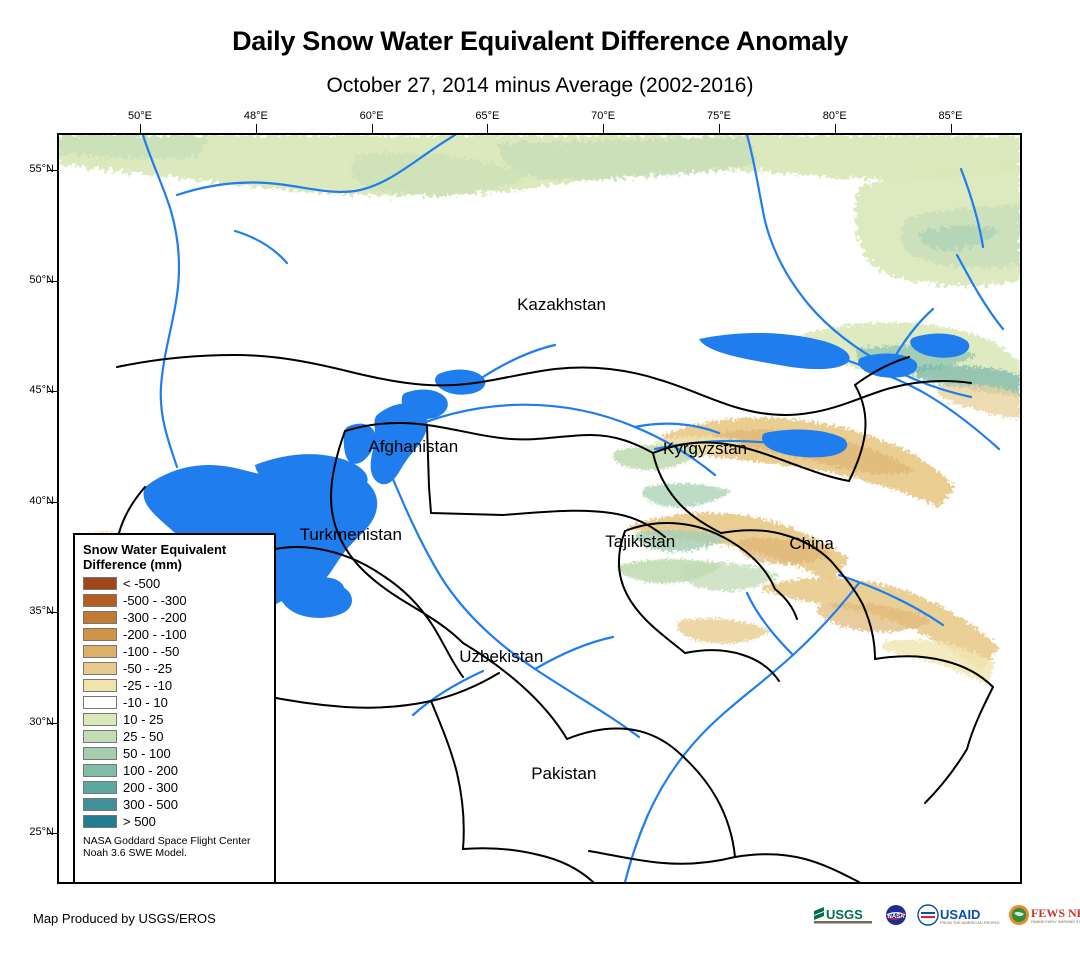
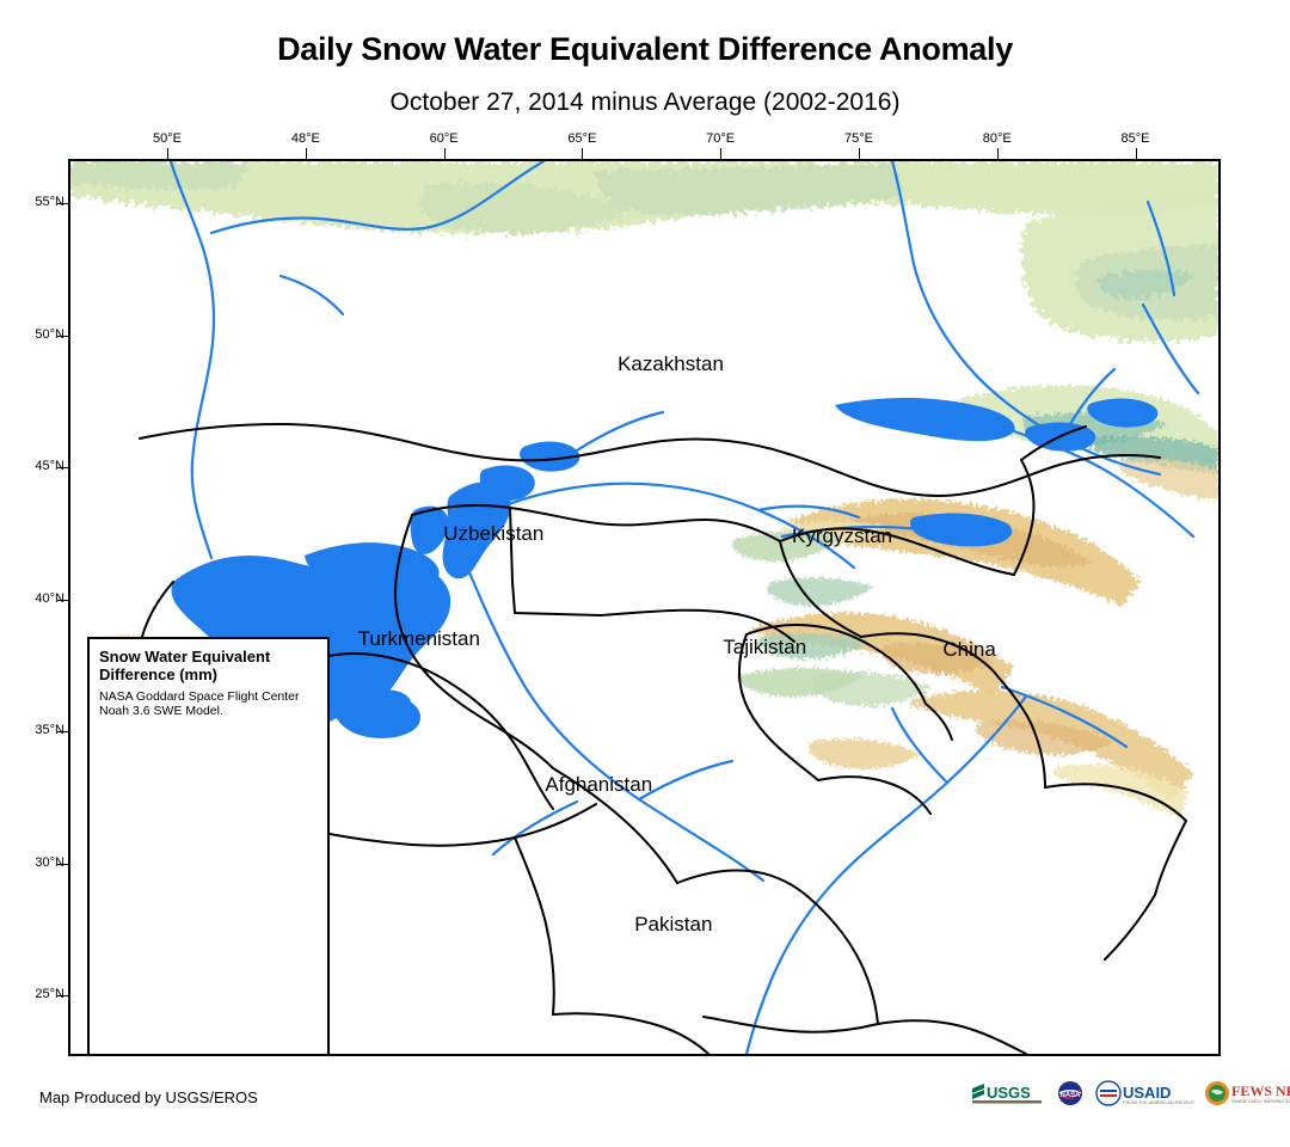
  Daily Snow Water Equivalent Difference Anomaly
  October 27, 2014 minus Average (2002-2016)
  50°E
  48°E
  60°E
  65°E
  70°E
  75°E
  80°E
  85°E
  55°N
  50°N
  45°N
  40°N
  35°N
  30°N
  25°N
  Kazakhstan
- Afghanistan
+ Uzbekistan
  Turkmenistan
  Kyrgyzstan
  Tajikistan
  China
- Uzbekistan
+ Afghanistan
  Pakistan
  Snow Water Equivalent
  Difference (mm)
- < -500
- -500 - -300
- -300 - -200
- -200 - -100
- -100 - -50
- -50 - -25
- -25 - -10
- -10 - 10
- 10 - 25
- 25 - 50
- 50 - 100
- 100 - 200
- 200 - 300
- 300 - 500
- > 500
  NASA Goddard Space Flight Center
  Noah 3.6 SWE Model.
  Map Produced by USGS/EROS
  USGS
  USAID
  FEWS N
